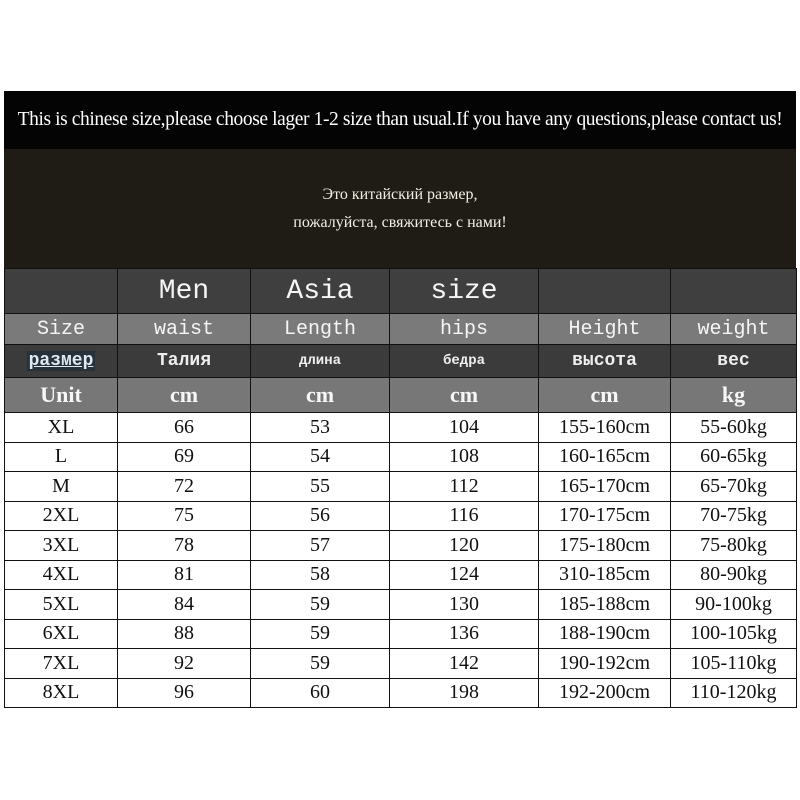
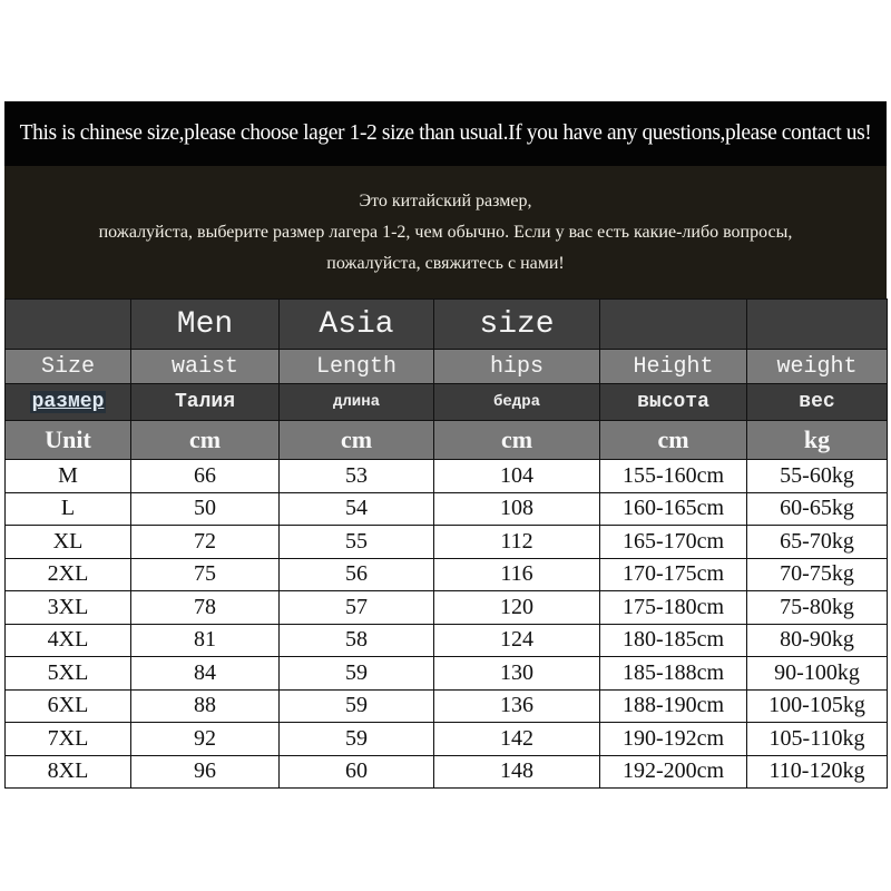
  This is chinese size,please choose lager 1-2 size than usual.If you have any questions,please contact us!
  Это китайский размер,
+ пожалуйста, выберите размер лагера 1-2, чем обычно. Если у вас есть какие-либо вопросы,
  пожалуйста, свяжитесь с нами!
  	Men	Asia	size
  Size	waist	Length	hips	Height	weight
  размер	Талия	длина	бедра	высота	вес
  Unit	cm	cm	cm	cm	kg
- XL	66	53	104	155-160cm	55-60kg
+ M	66	53	104	155-160cm	55-60kg
- L	69	54	108	160-165cm	60-65kg
+ L	50	54	108	160-165cm	60-65kg
- M	72	55	112	165-170cm	65-70kg
+ XL	72	55	112	165-170cm	65-70kg
  2XL	75	56	116	170-175cm	70-75kg
  3XL	78	57	120	175-180cm	75-80kg
- 4XL	81	58	124	310-185cm	80-90kg
+ 4XL	81	58	124	180-185cm	80-90kg
  5XL	84	59	130	185-188cm	90-100kg
  6XL	88	59	136	188-190cm	100-105kg
  7XL	92	59	142	190-192cm	105-110kg
- 8XL	96	60	198	192-200cm	110-120kg
+ 8XL	96	60	148	192-200cm	110-120kg
